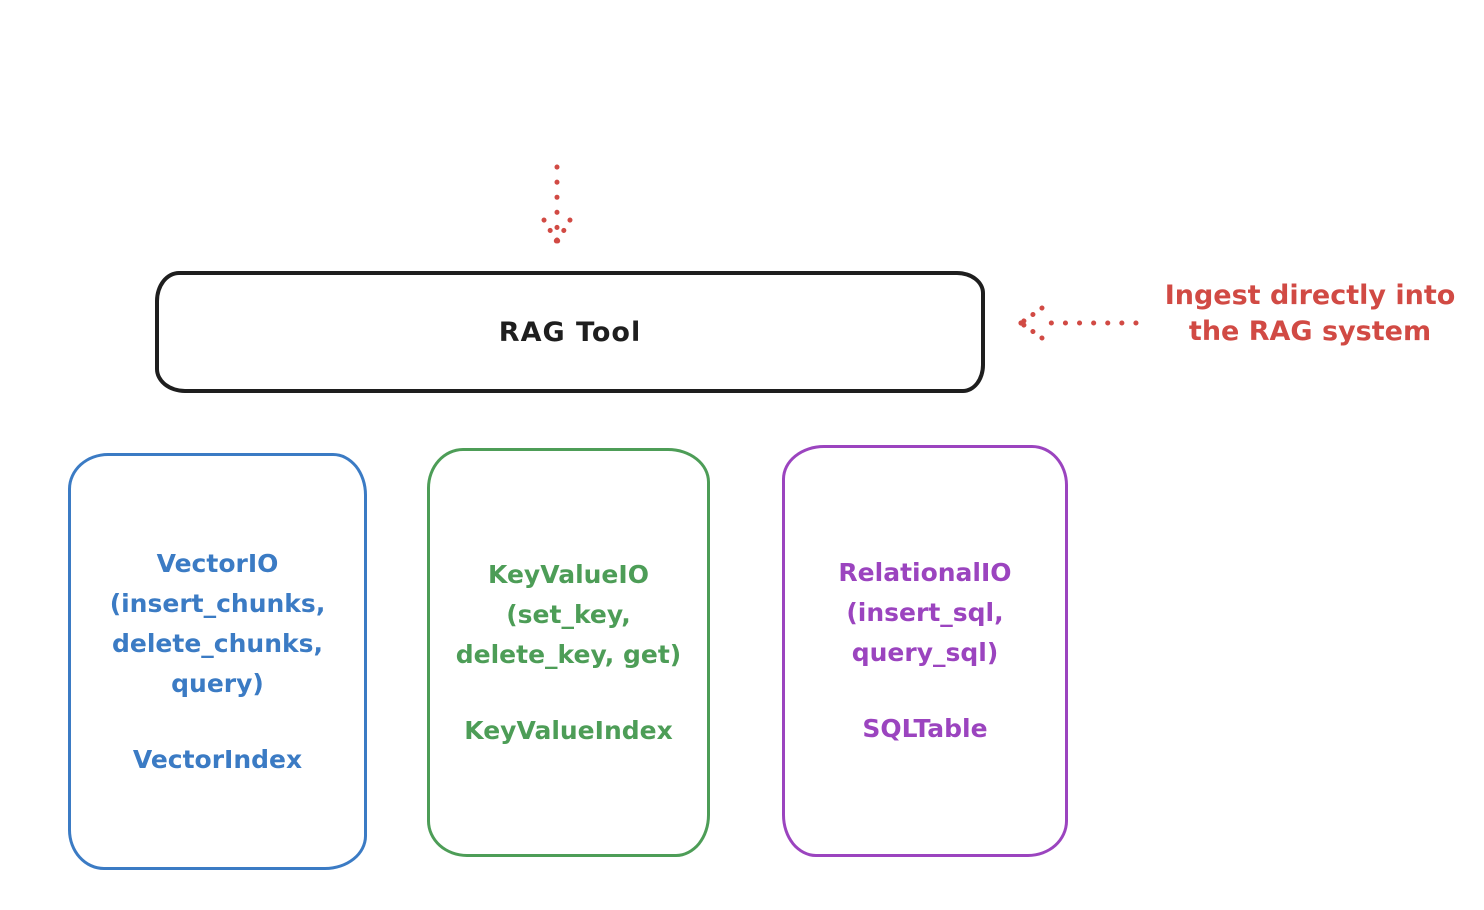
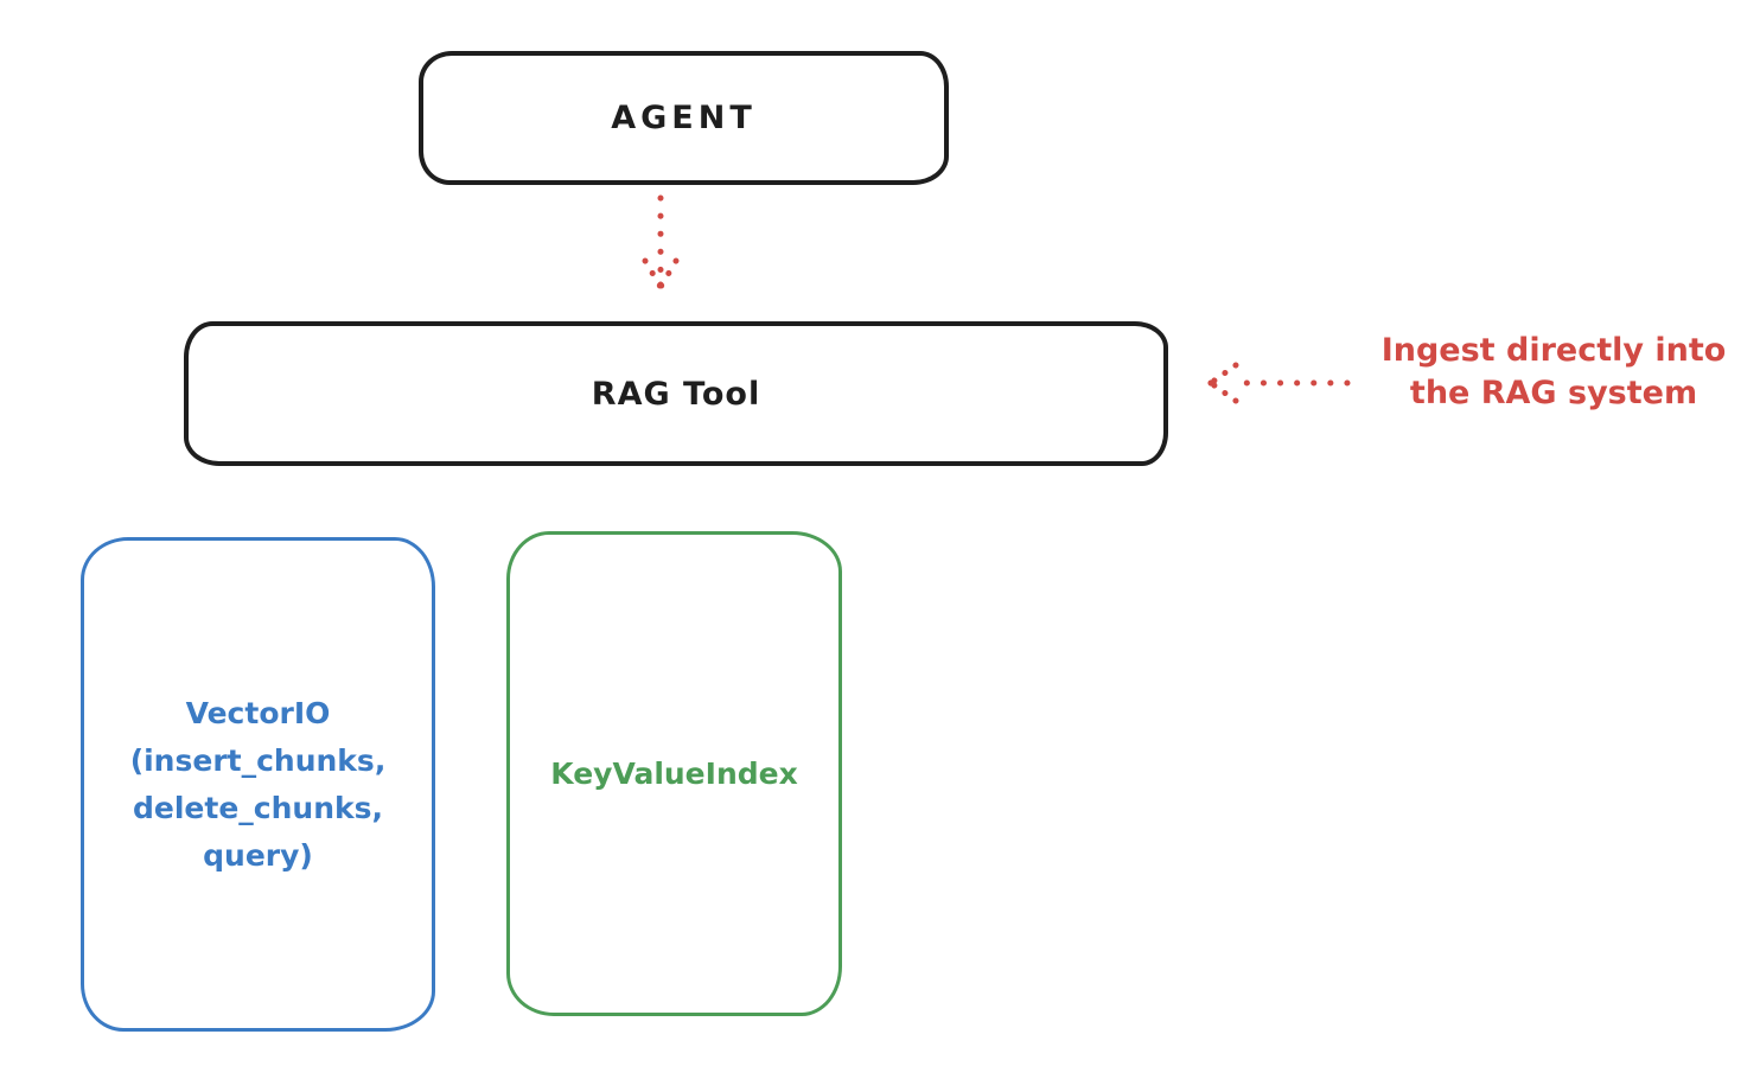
+ AGENT
  RAG Tool
  Ingest directly into
  the RAG system
  VectorIO
  (insert_chunks,
  delete_chunks,
  query)
- VectorIndex
- KeyValueIO
- (set_key,
- delete_key, get)
  KeyValueIndex
- RelationalIO
- (insert_sql,
- query_sql)
- SQLTable
